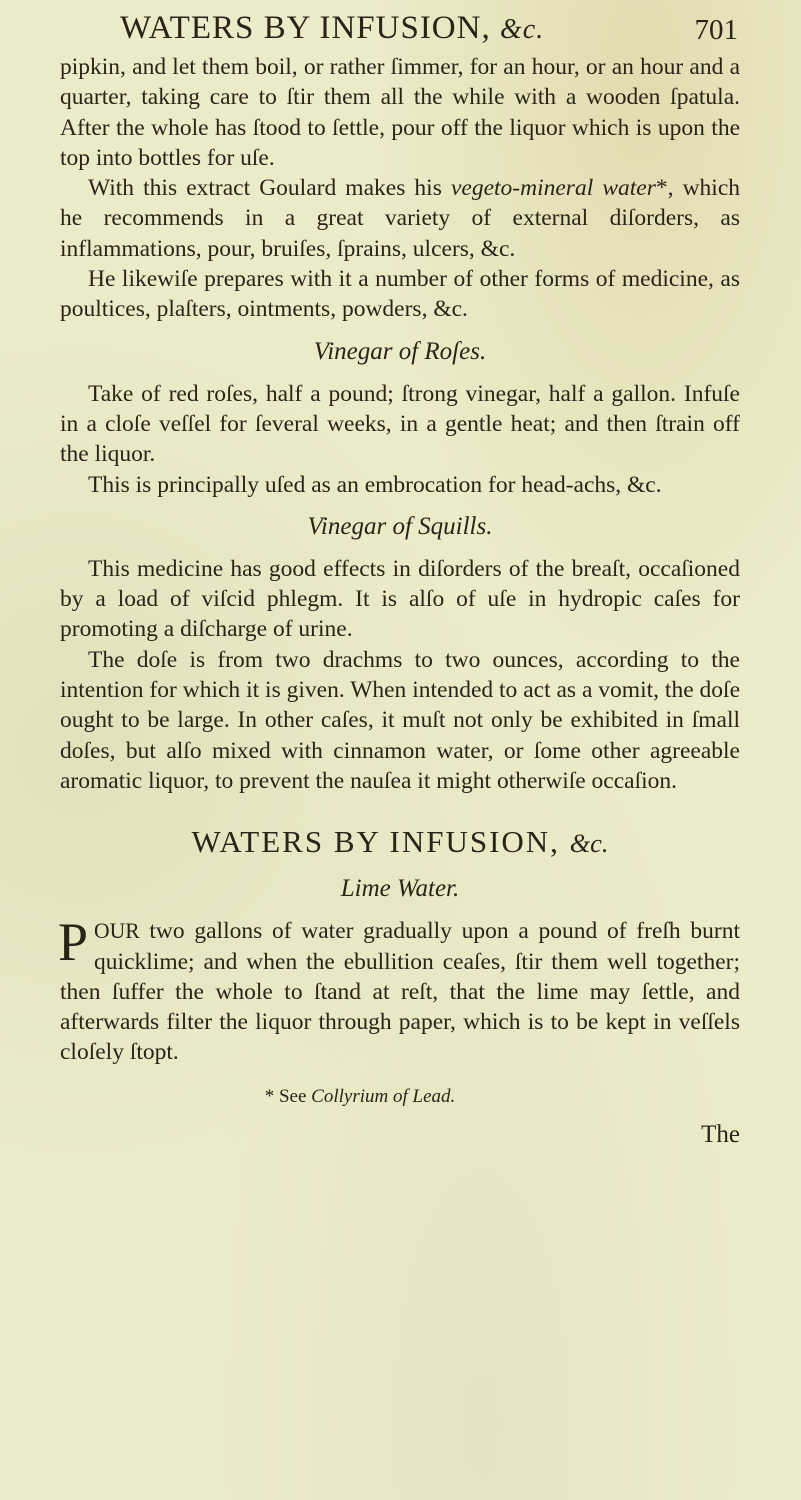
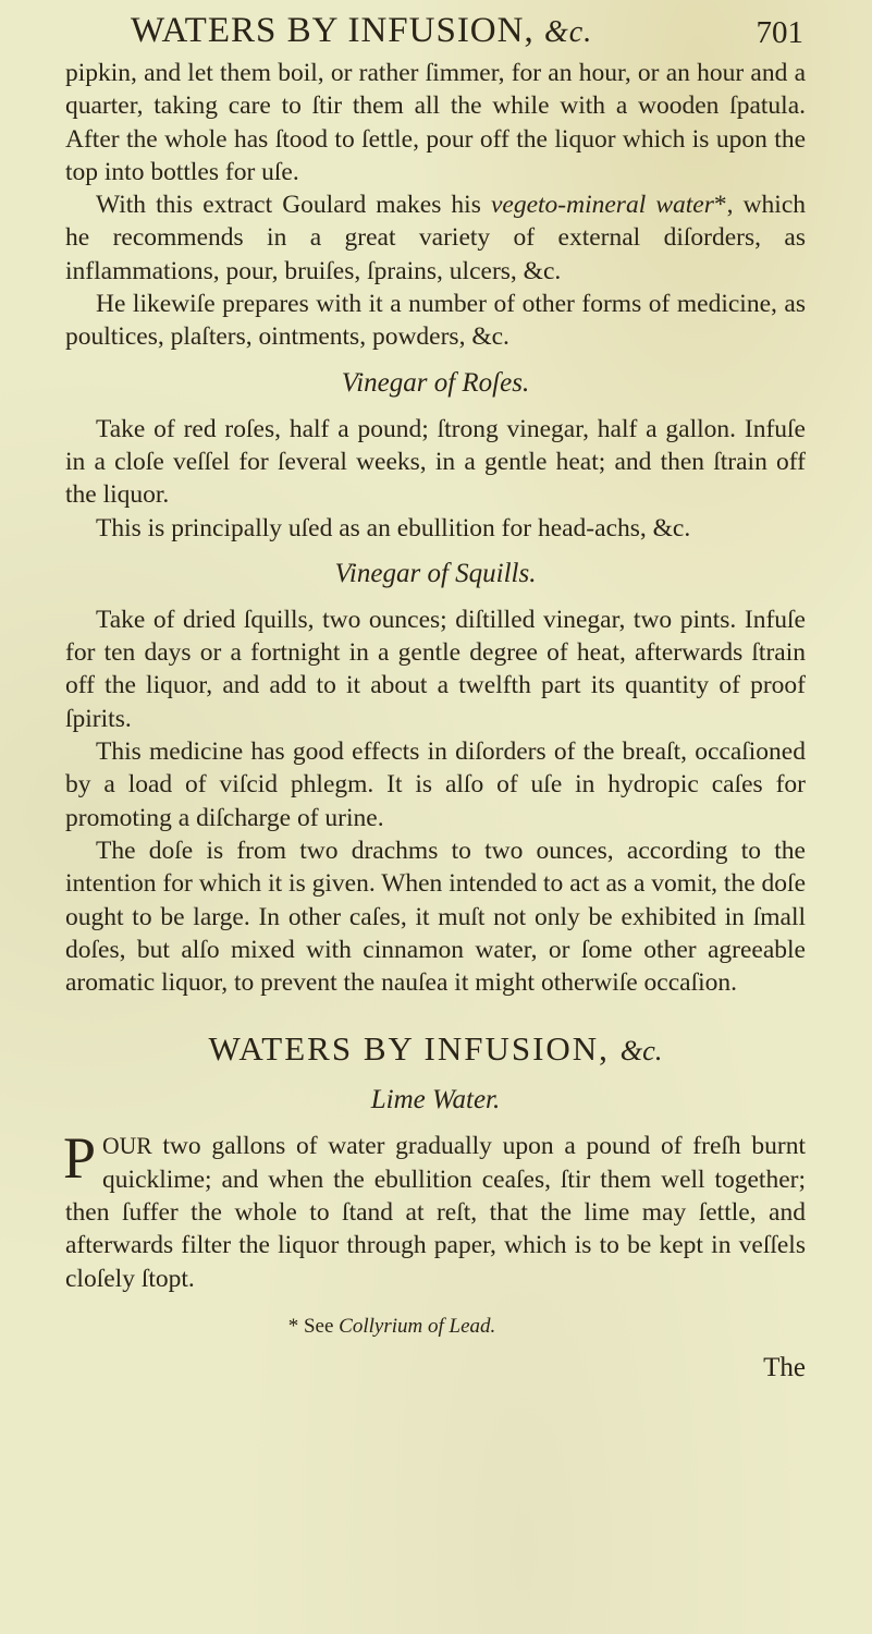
  WATERS BY INFUSION, &c.
  701
  pipkin, and let them boil, or rather ſimmer, for an hour, or an hour and a quarter, taking care to ſtir them all the while with a wooden ſpatula. After the whole has ſtood to ſettle, pour off the liquor which is upon the top into bottles for uſe.
  With this extract Goulard makes his vegeto-mineral water*, which he recommends in a great variety of external diſorders, as inflammations, pour, bruiſes, ſprains, ulcers, &c.
  He likewiſe prepares with it a number of other forms of medicine, as poultices, plaſters, ointments, powders, &c.
  Vinegar of Roſes.
  Take of red roſes, half a pound; ſtrong vinegar, half a gallon. Infuſe in a cloſe veſſel for ſeveral weeks, in a gentle heat; and then ſtrain off the liquor.
- This is principally uſed as an embrocation for head-achs, &c.
+ This is principally uſed as an ebullition for head-achs, &c.
  Vinegar of Squills.
+ Take of dried ſquills, two ounces; diſtilled vinegar, two pints. Infuſe for ten days or a fortnight in a gentle degree of heat, afterwards ſtrain off the liquor, and add to it about a twelfth part its quantity of proof ſpirits.
  This medicine has good effects in diſorders of the breaſt, occaſioned by a load of viſcid phlegm. It is alſo of uſe in hydropic caſes for promoting a diſcharge of urine.
  The doſe is from two drachms to two ounces, according to the intention for which it is given. When intended to act as a vomit, the doſe ought to be large. In other caſes, it muſt not only be exhibited in ſmall doſes, but alſo mixed with cinnamon water, or ſome other agreeable aromatic liquor, to prevent the nauſea it might otherwiſe occaſion.
  WATERS BY INFUSION, &c.
  Lime Water.
  P
  OUR two gallons of water gradually upon a pound of freſh burnt quicklime; and when the ebullition ceaſes, ſtir them well together; then ſuffer the whole to ſtand at reſt, that the lime may ſettle, and afterwards filter the liquor through paper, which is to be kept in veſſels cloſely ſtopt.
  * See Collyrium of Lead.
  The
